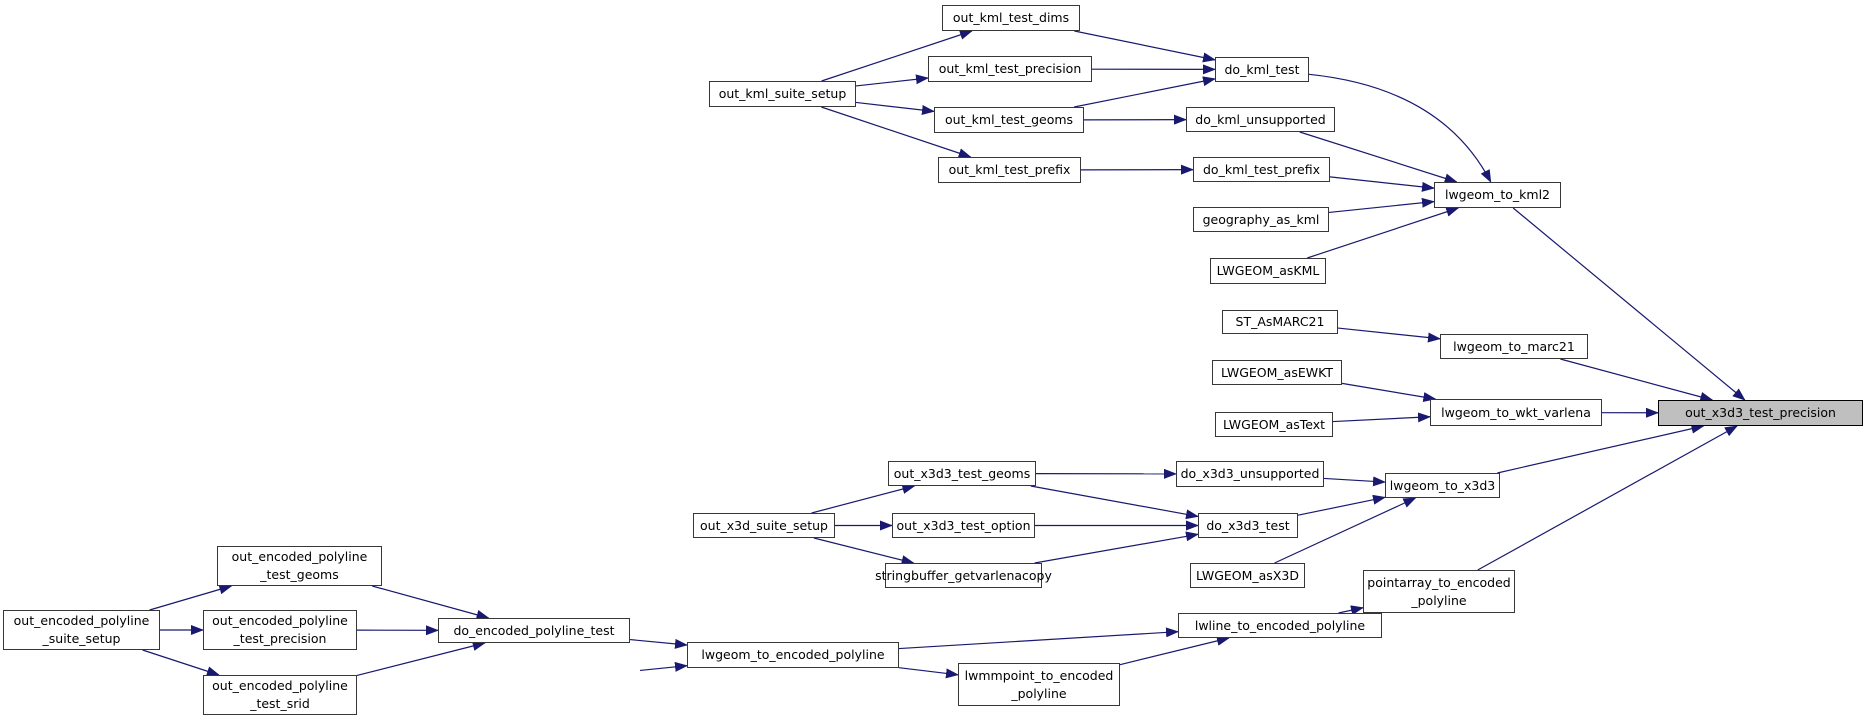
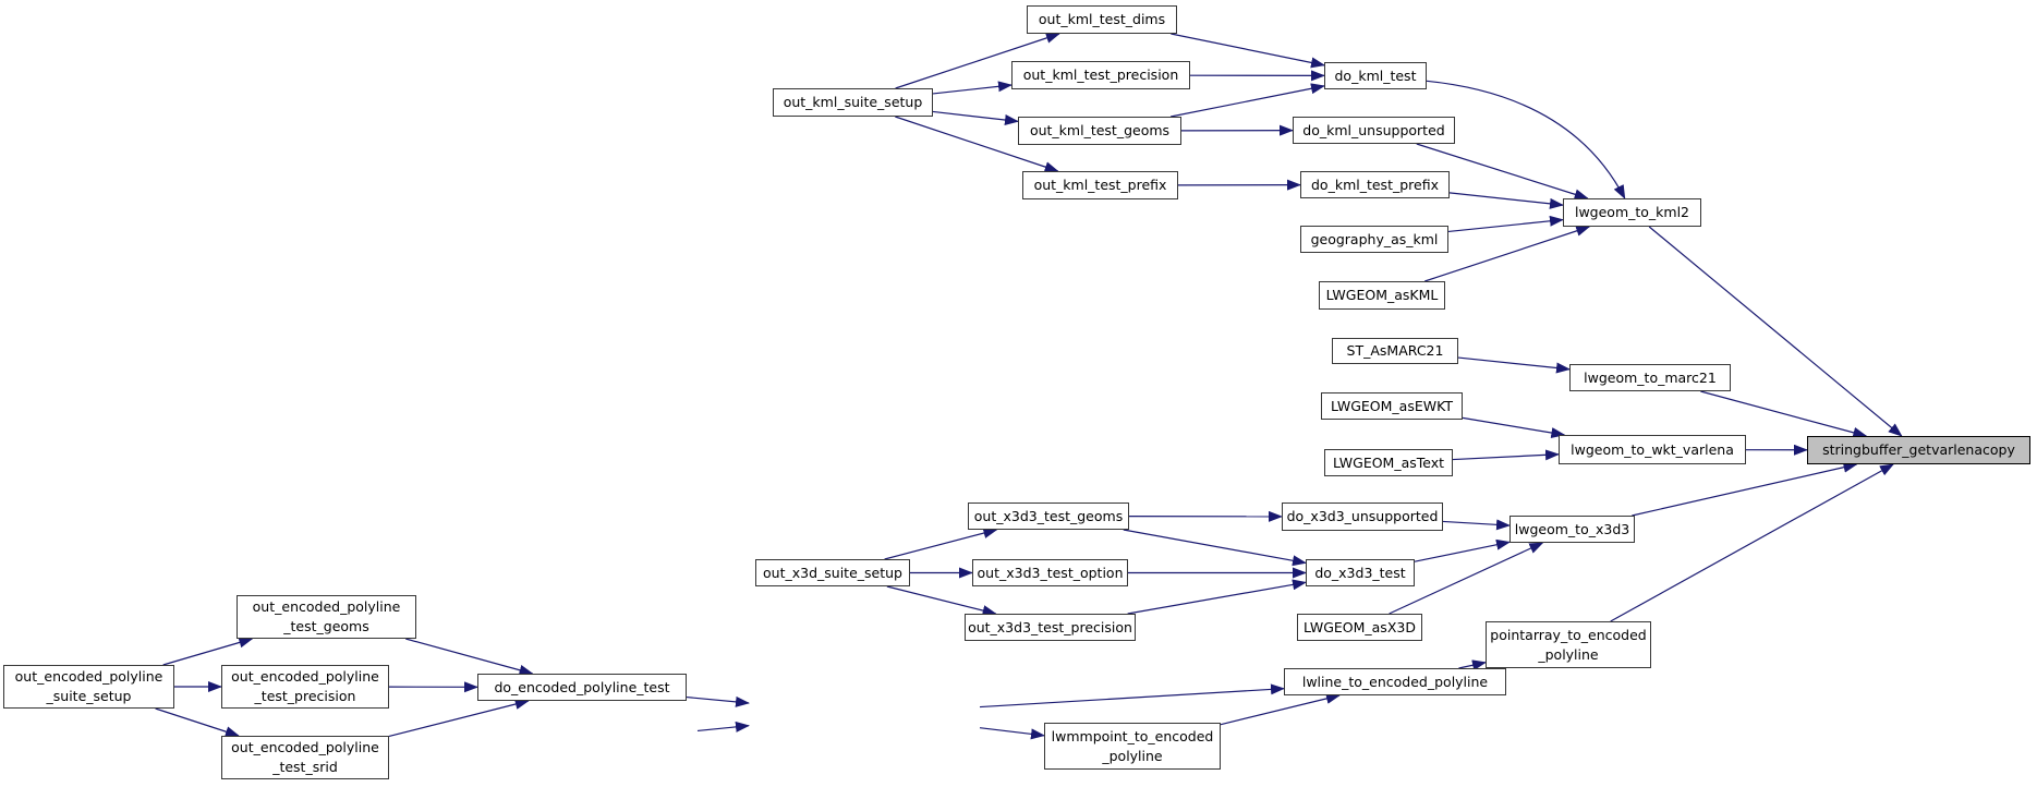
  out_kml_test_dims
  out_kml_test_precision
  out_kml_suite_setup
  out_kml_test_geoms
  out_kml_test_prefix
  do_kml_test
  do_kml_unsupported
  do_kml_test_prefix
  geography_as_kml
  lwgeom_to_kml2
  LWGEOM_asKML
  ST_AsMARC21
  lwgeom_to_marc21
  LWGEOM_asEWKT
  LWGEOM_asText
  lwgeom_to_wkt_varlena
- out_x3d3_test_precision
+ stringbuffer_getvarlenacopy
  out_x3d3_test_geoms
  out_x3d_suite_setup
  out_x3d3_test_option
- stringbuffer_getvarlenacopy
+ out_x3d3_test_precision
  do_x3d3_unsupported
  do_x3d3_test
  lwgeom_to_x3d3
  LWGEOM_asX3D
  pointarray_to_encoded
  _polyline
  out_encoded_polyline
  _test_geoms
  out_encoded_polyline
  _suite_setup
  out_encoded_polyline
  _test_precision
  out_encoded_polyline
  _test_srid
  do_encoded_polyline_test
- lwgeom_to_encoded_polyline
  lwmmpoint_to_encoded
  _polyline
  lwline_to_encoded_polyline
